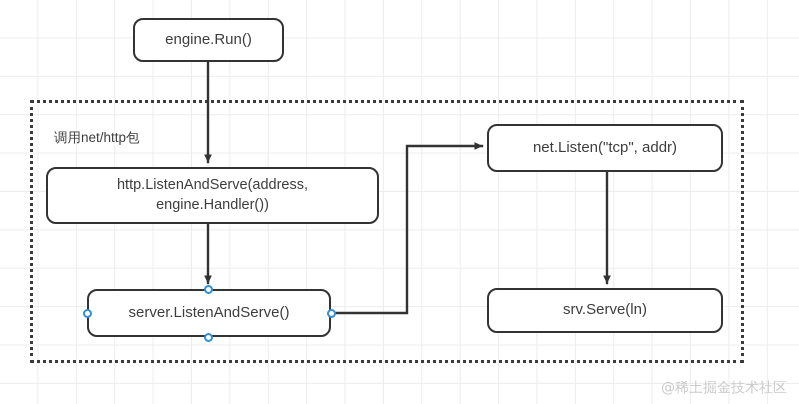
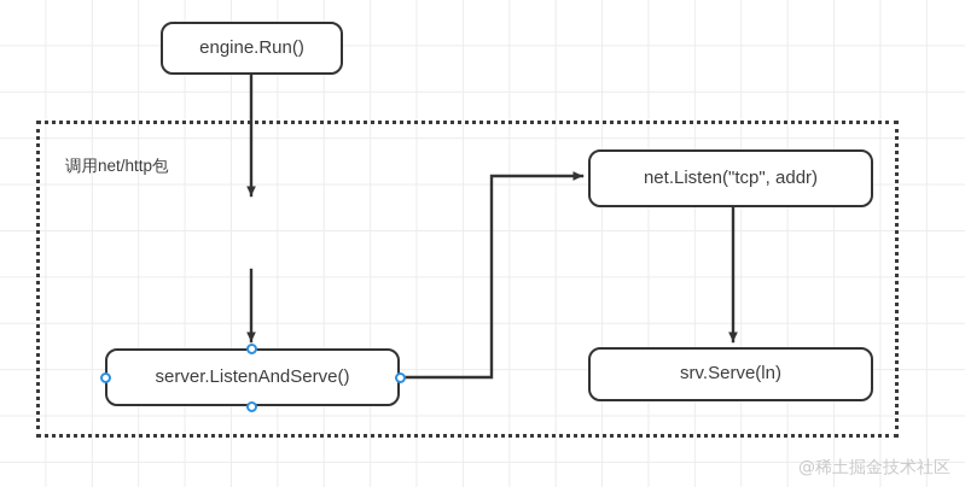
  调用net/http包
  engine.Run()
- http.ListenAndServe(address,
- engine.Handler())
  server.ListenAndServe()
  net.Listen("tcp", addr)
  srv.Serve(ln)
  @稀土掘金技术社区
